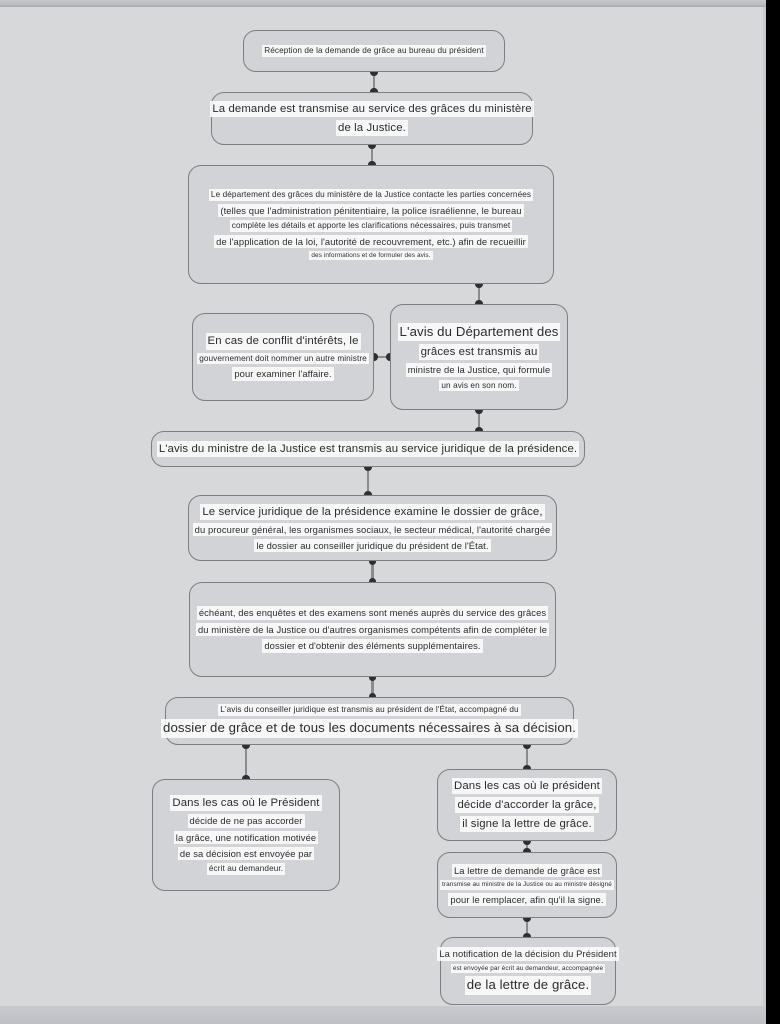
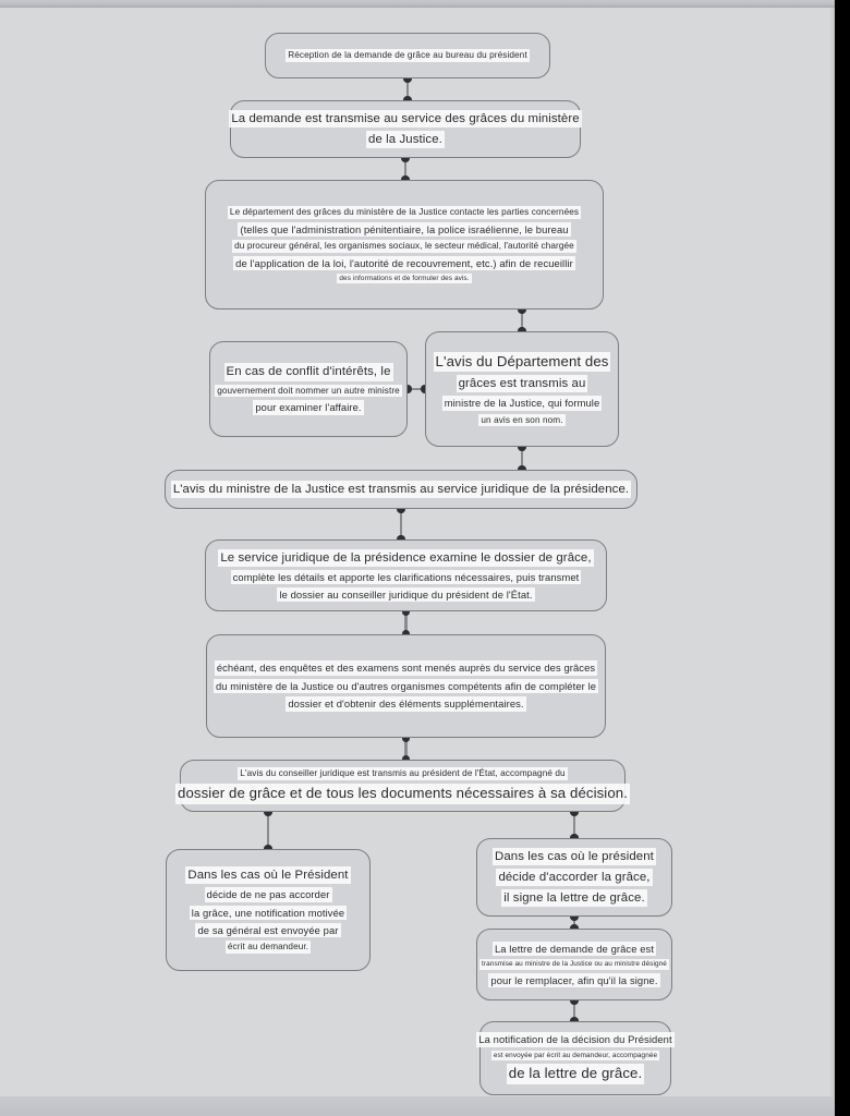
  Réception de la demande de grâce au bureau du président
  La demande est transmise au service des grâces du ministère
  de la Justice.
  Le département des grâces du ministère de la Justice contacte les parties concernées
  (telles que l'administration pénitentiaire, la police israélienne, le bureau
- complète les détails et apporte les clarifications nécessaires, puis transmet
+ du procureur général, les organismes sociaux, le secteur médical, l'autorité chargée
  de l'application de la loi, l'autorité de recouvrement, etc.) afin de recueillir
  En cas de conflit d'intérêts, le
  gouvernement doit nommer un autre ministre
  pour examiner l'affaire.
  L'avis du Département des
  grâces est transmis au
  ministre de la Justice, qui formule
  un avis en son nom.
  L'avis du ministre de la Justice est transmis au service juridique de la présidence.
  Le service juridique de la présidence examine le dossier de grâce,
- du procureur général, les organismes sociaux, le secteur médical, l'autorité chargée
+ complète les détails et apporte les clarifications nécessaires, puis transmet
  le dossier au conseiller juridique du président de l'État.
  échéant, des enquêtes et des examens sont menés auprès du service des grâces
  du ministère de la Justice ou d'autres organismes compétents afin de compléter le
  dossier et d'obtenir des éléments supplémentaires.
  L'avis du conseiller juridique est transmis au président de l'État, accompagné du
  dossier de grâce et de tous les documents nécessaires à sa décision.
  Dans les cas où le Président
  décide de ne pas accorder
  la grâce, une notification motivée
- de sa décision est envoyée par
+ de sa général est envoyée par
  écrit au demandeur.
  Dans les cas où le président
  décide d'accorder la grâce,
  il signe la lettre de grâce.
  La lettre de demande de grâce est
  pour le remplacer, afin qu'il la signe.
  La notification de la décision du Président
  de la lettre de grâce.
